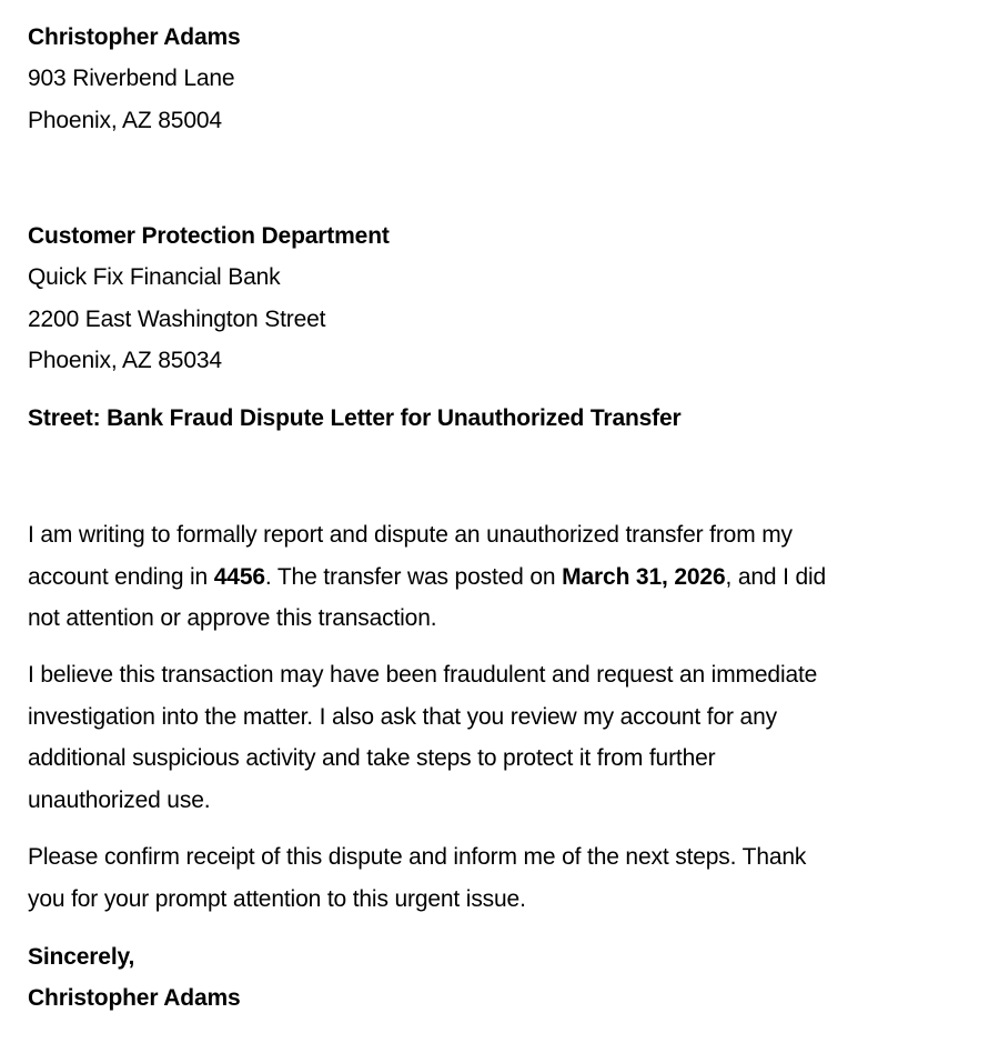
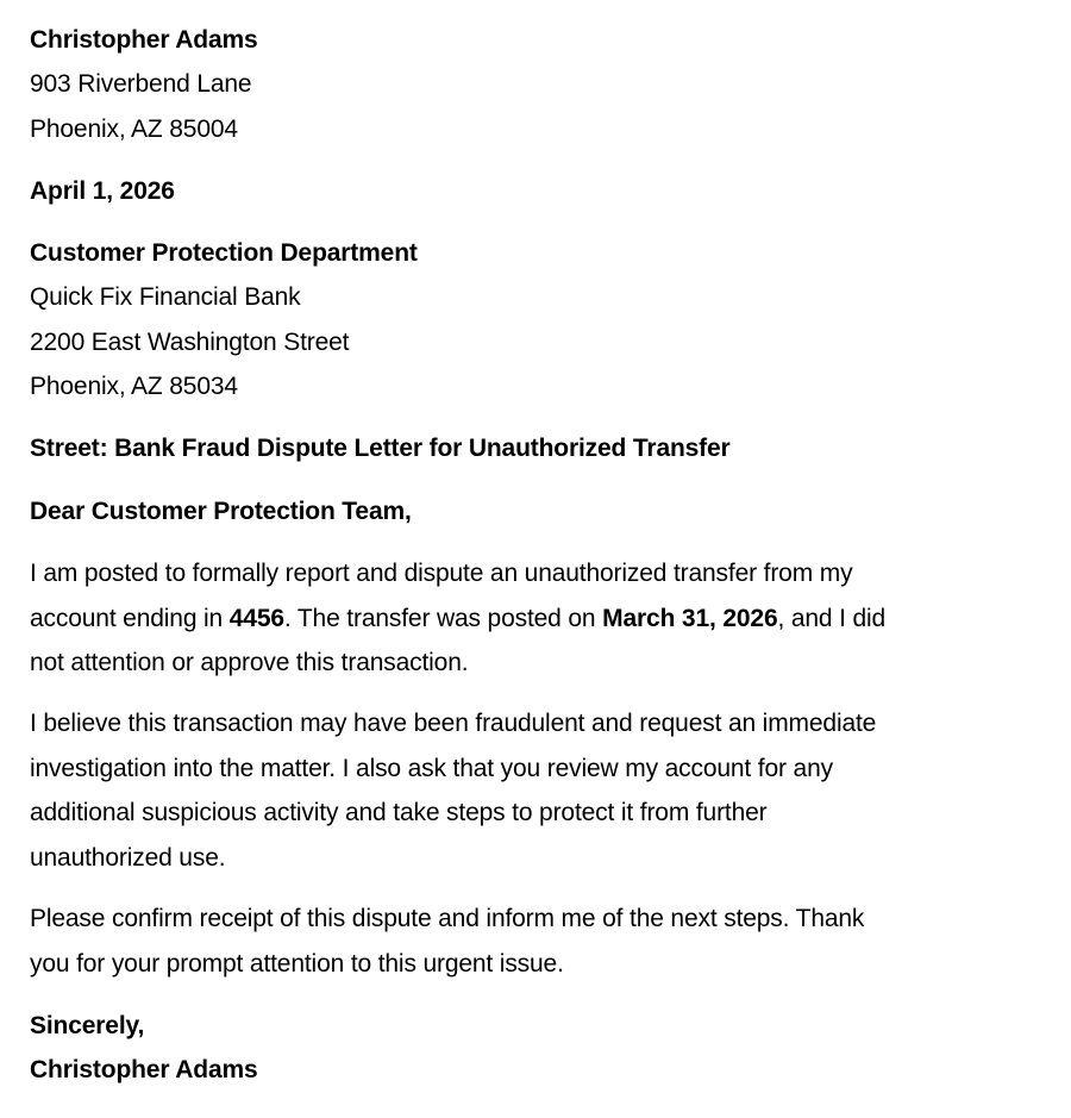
  Christopher Adams
  903 Riverbend Lane
  Phoenix, AZ 85004
+ April 1, 2026
  Customer Protection Department
  Quick Fix Financial Bank
  2200 East Washington Street
  Phoenix, AZ 85034
  Street: Bank Fraud Dispute Letter for Unauthorized Transfer
+ Dear Customer Protection Team,
- I am writing to formally report and dispute an unauthorized transfer from my
+ I am posted to formally report and dispute an unauthorized transfer from my
  account ending in 4456. The transfer was posted on March 31, 2026, and I did
  not attention or approve this transaction.
  I believe this transaction may have been fraudulent and request an immediate
  investigation into the matter. I also ask that you review my account for any
  additional suspicious activity and take steps to protect it from further
  unauthorized use.
  Please confirm receipt of this dispute and inform me of the next steps. Thank
  you for your prompt attention to this urgent issue.
  Sincerely,
  Christopher Adams
